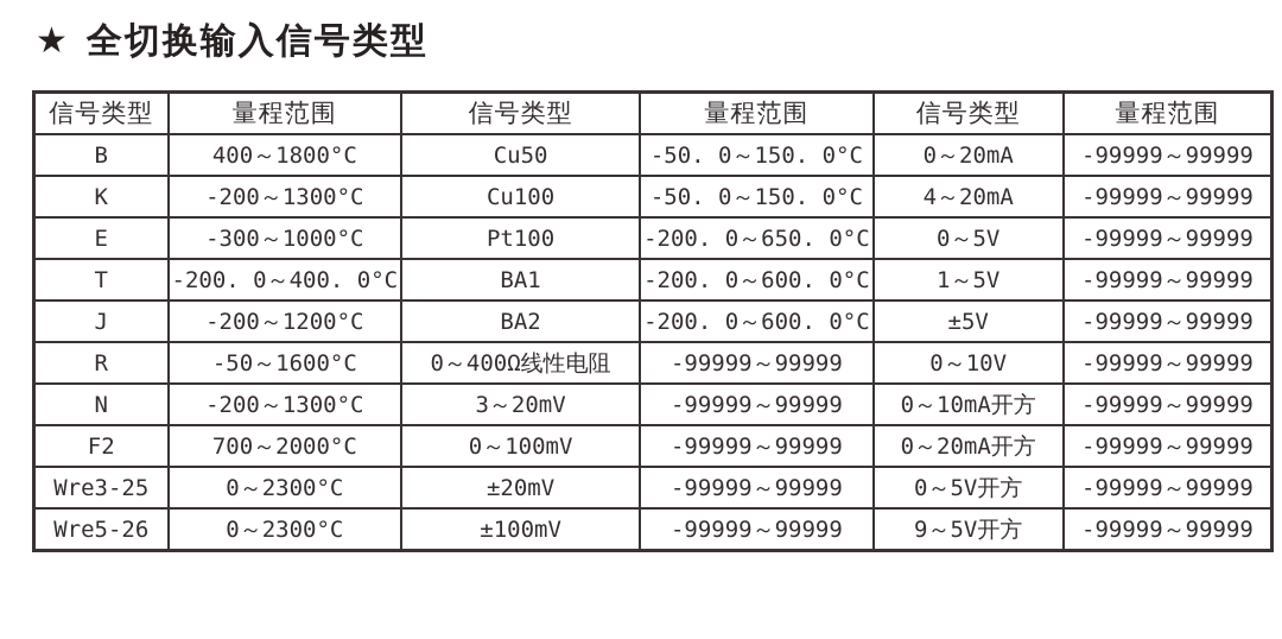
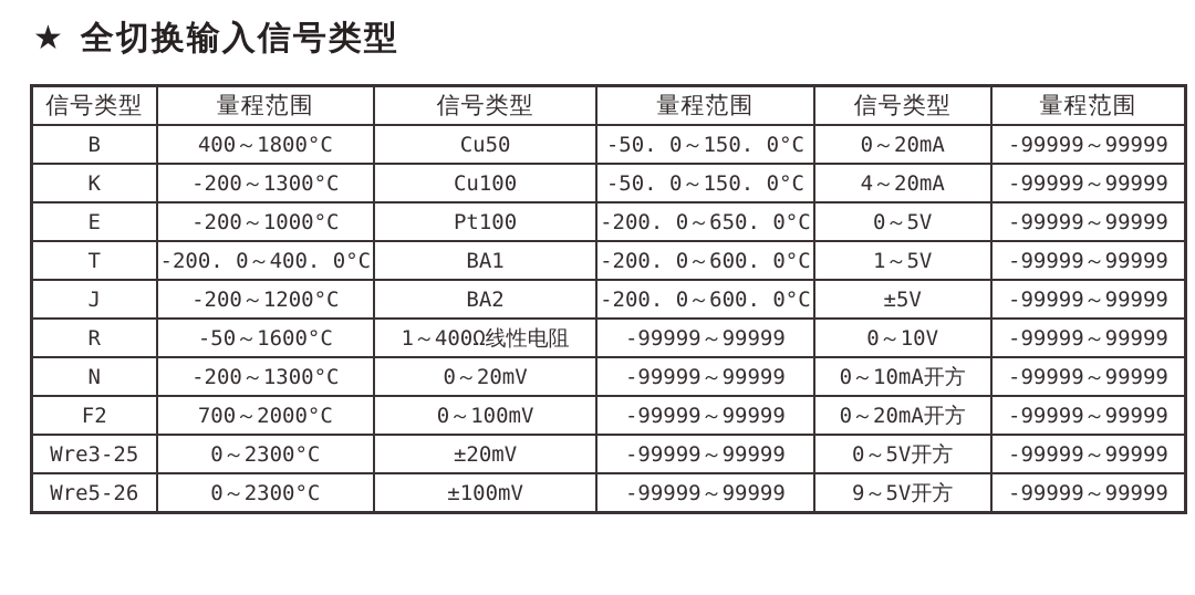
  ★
  全切换输入信号类型
  信号类型	量程范围	信号类型	量程范围	信号类型	量程范围
  B	400～1800°C	Cu50	-50. 0～150. 0°C	0～20mA	-99999～99999
  K	-200～1300°C	Cu100	-50. 0～150. 0°C	4～20mA	-99999～99999
- E	-300～1000°C	Pt100	-200. 0～650. 0°C	0～5V	-99999～99999
+ E	-200～1000°C	Pt100	-200. 0～650. 0°C	0～5V	-99999～99999
  T	-200. 0～400. 0°C	BA1	-200. 0～600. 0°C	1～5V	-99999～99999
  J	-200～1200°C	BA2	-200. 0～600. 0°C	±5V	-99999～99999
- R	-50～1600°C	0～400Ω线性电阻	-99999～99999	0～10V	-99999～99999
+ R	-50～1600°C	1～400Ω线性电阻	-99999～99999	0～10V	-99999～99999
- N	-200～1300°C	3～20mV	-99999～99999	0～10mA开方	-99999～99999
+ N	-200～1300°C	0～20mV	-99999～99999	0～10mA开方	-99999～99999
  F2	700～2000°C	0～100mV	-99999～99999	0～20mA开方	-99999～99999
  Wre3-25	0～2300°C	±20mV	-99999～99999	0～5V开方	-99999～99999
  Wre5-26	0～2300°C	±100mV	-99999～99999	9～5V开方	-99999～99999
